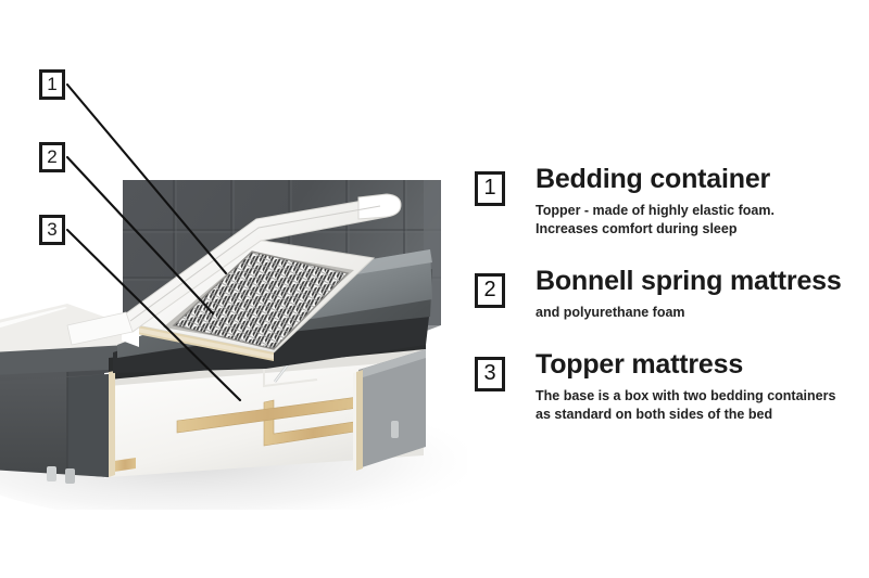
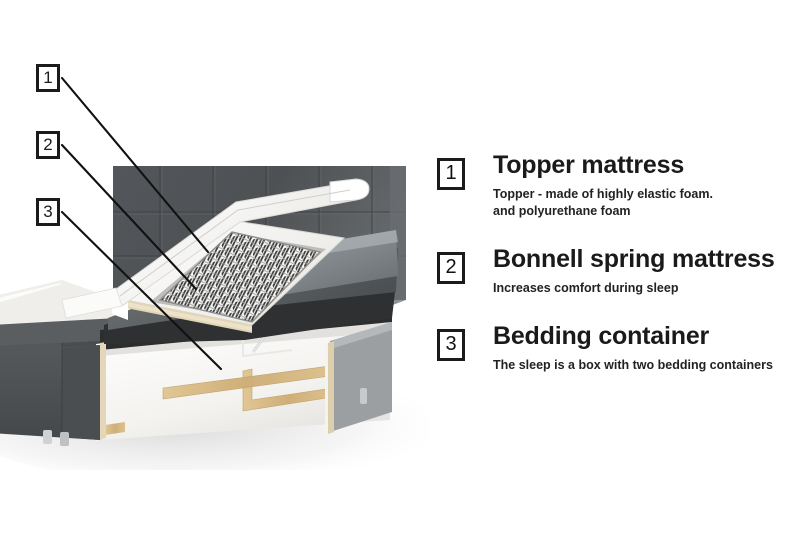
  1
  2
  3
  1
- Bedding container
+ Topper mattress
  Topper - made of highly elastic foam.
- Increases comfort during sleep
+ and polyurethane foam
  2
  Bonnell spring mattress
- and polyurethane foam
+ Increases comfort during sleep
  3
- Topper mattress
+ Bedding container
- The base is a box with two bedding containers
+ The sleep is a box with two bedding containers
- as standard on both sides of the bed
